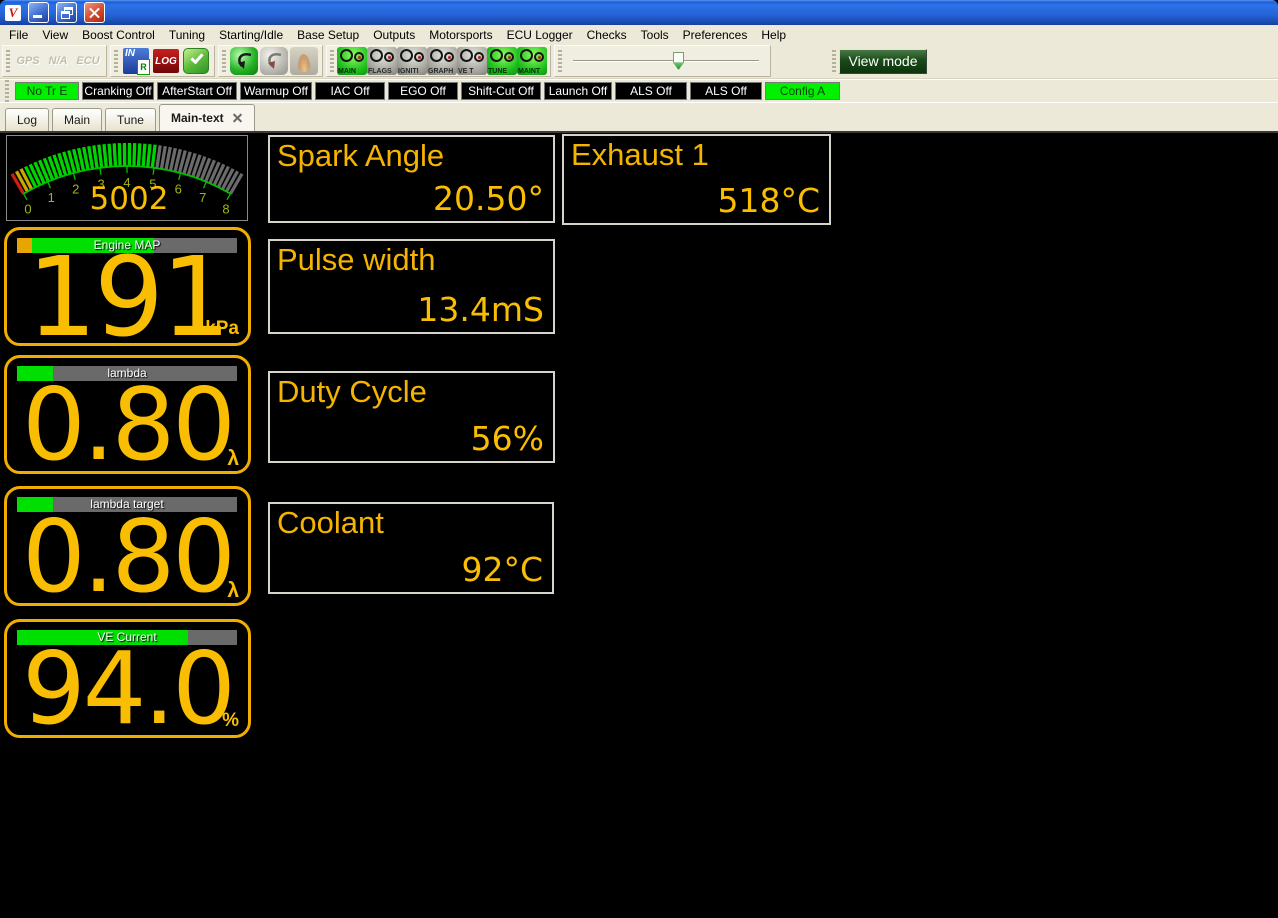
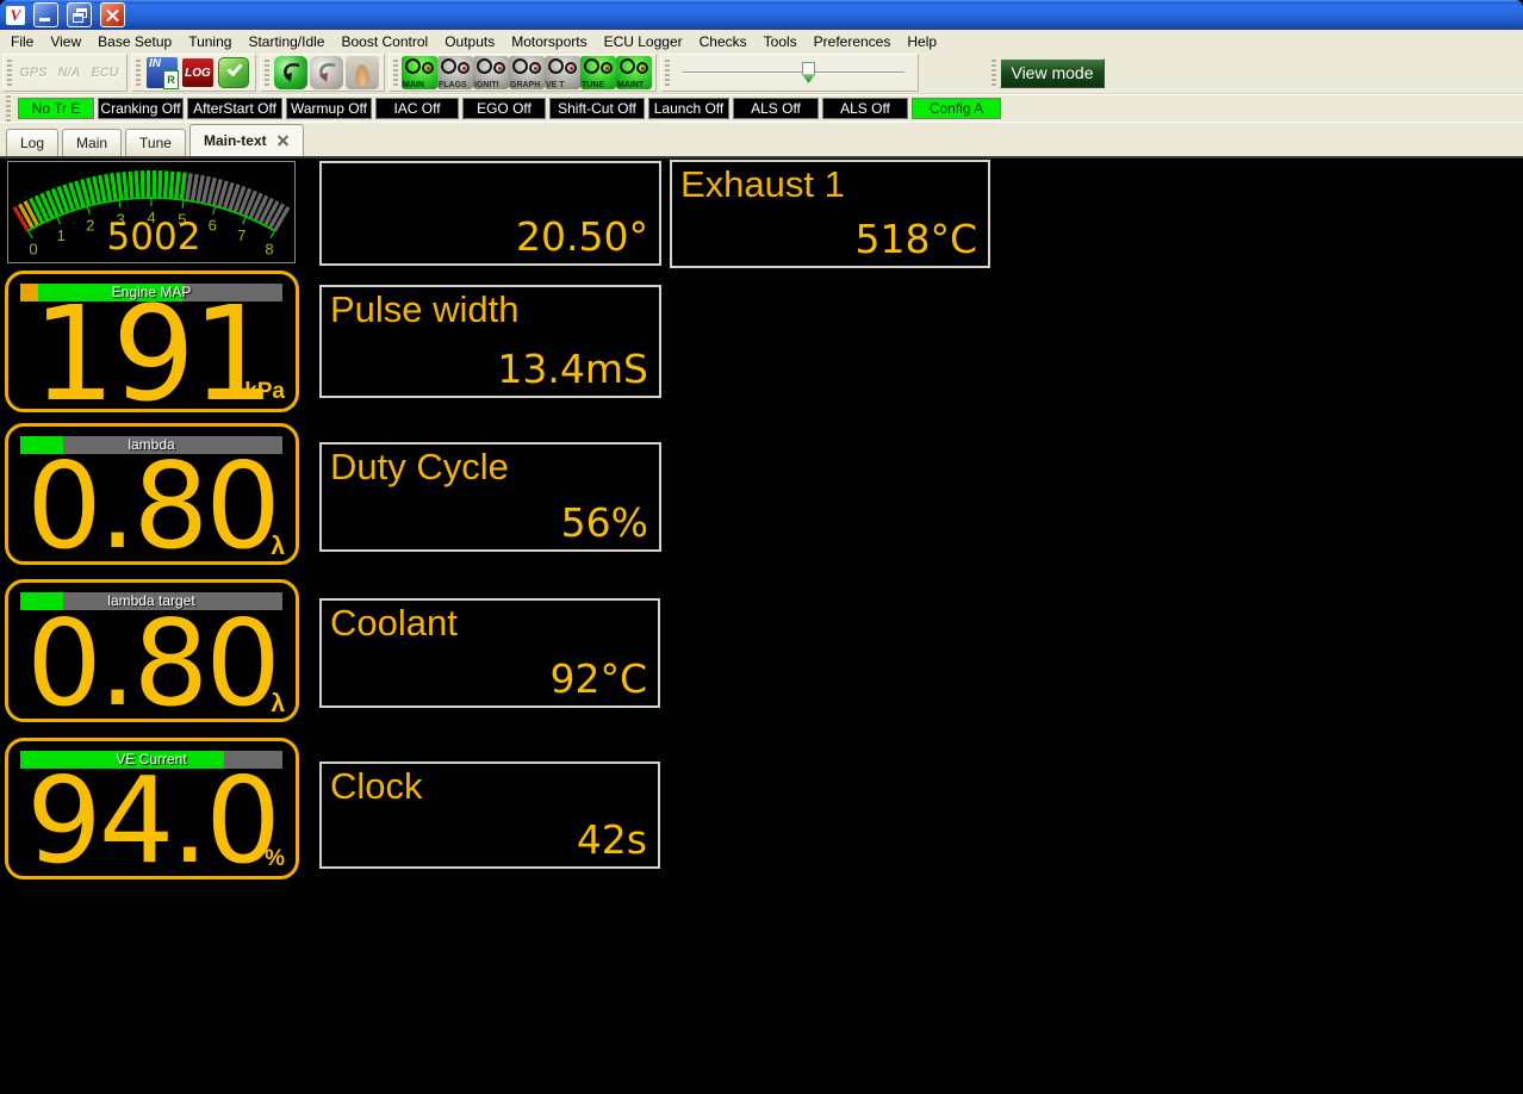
  V
  File
  View
- Boost Control
+ Base Setup
  Tuning
  Starting/Idle
- Base Setup
+ Boost Control
  Outputs
  Motorsports
  ECU Logger
  Checks
  Tools
  Preferences
  Help
  GPS
  N/A
  ECU
  IN
  R
  LOG
  View mode
  No Tr E
  Cranking Off
  AfterStart Off
  Warmup Off
  IAC Off
  EGO Off
  Shift-Cut Off
  Launch Off
  ALS Off
  ALS Off
  Config A
  Log
  Main
  Tune
  Main-text
  0
  1
  2
  3
  4
  5
  6
  7
  8
  5002
  Engine MAP
  191
  kPa
  lambda
  0.80
  λ
  lambda target
  0.80
  λ
  VE Current
  94.0
  %
- Spark Angle
  20.50°
  Exhaust 1
  518°C
  Pulse width
  13.4mS
  Duty Cycle
  56%
  Coolant
  92°C
+ Clock
+ 42s
